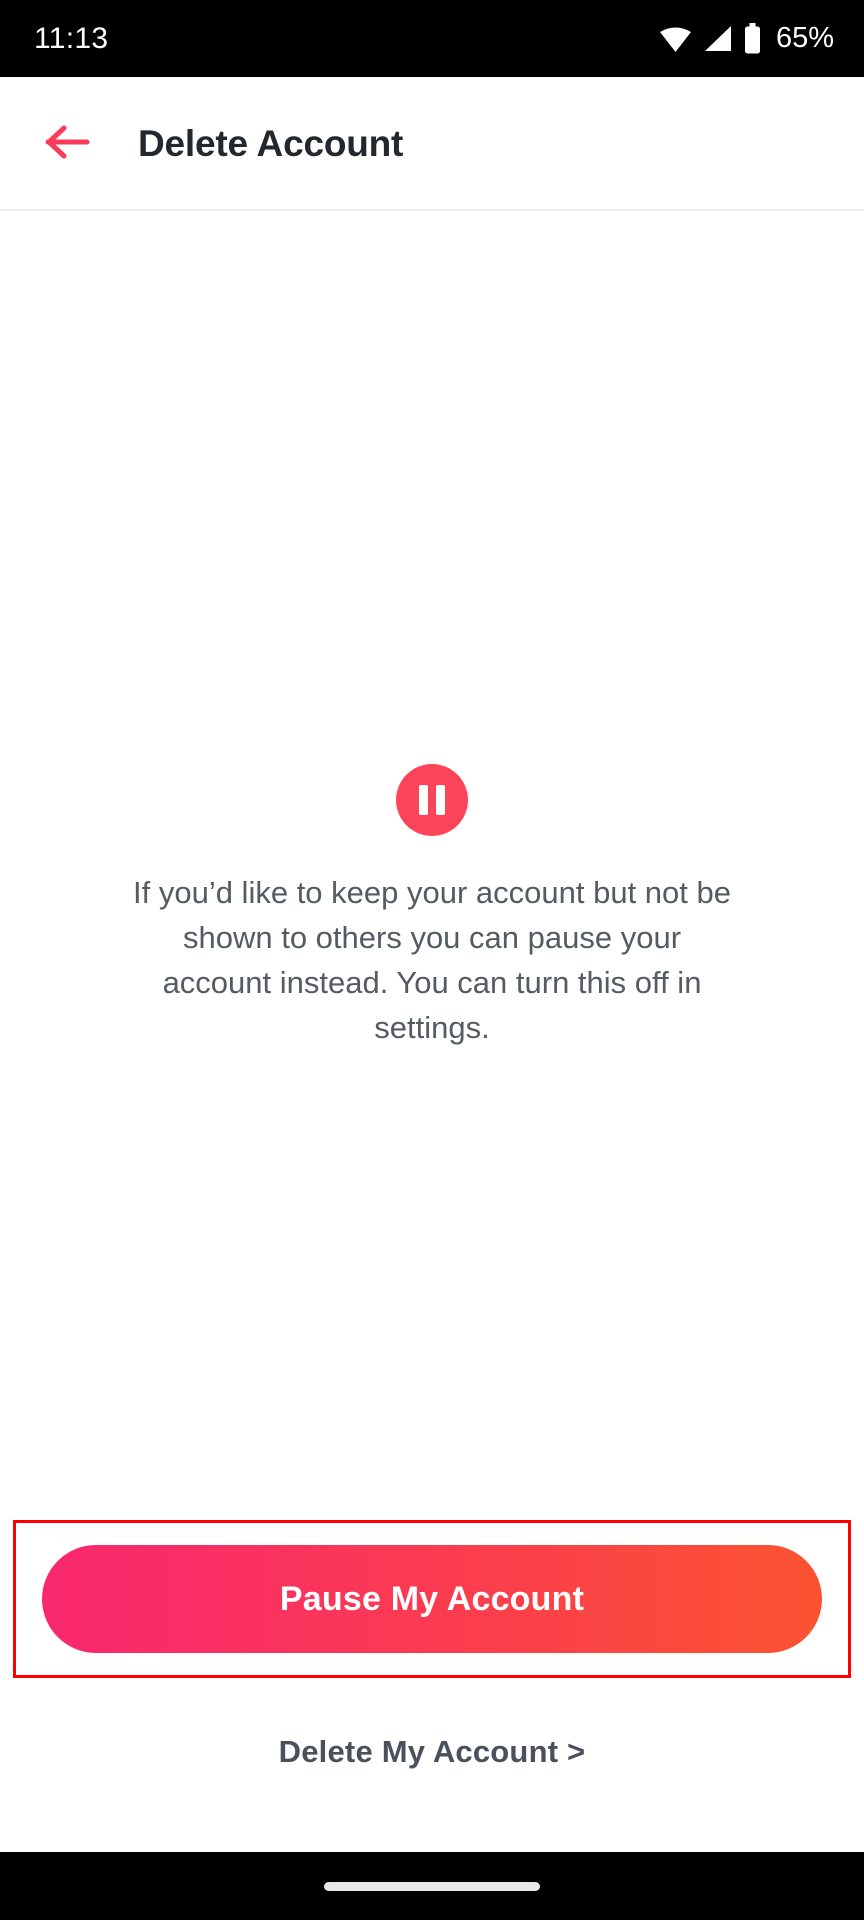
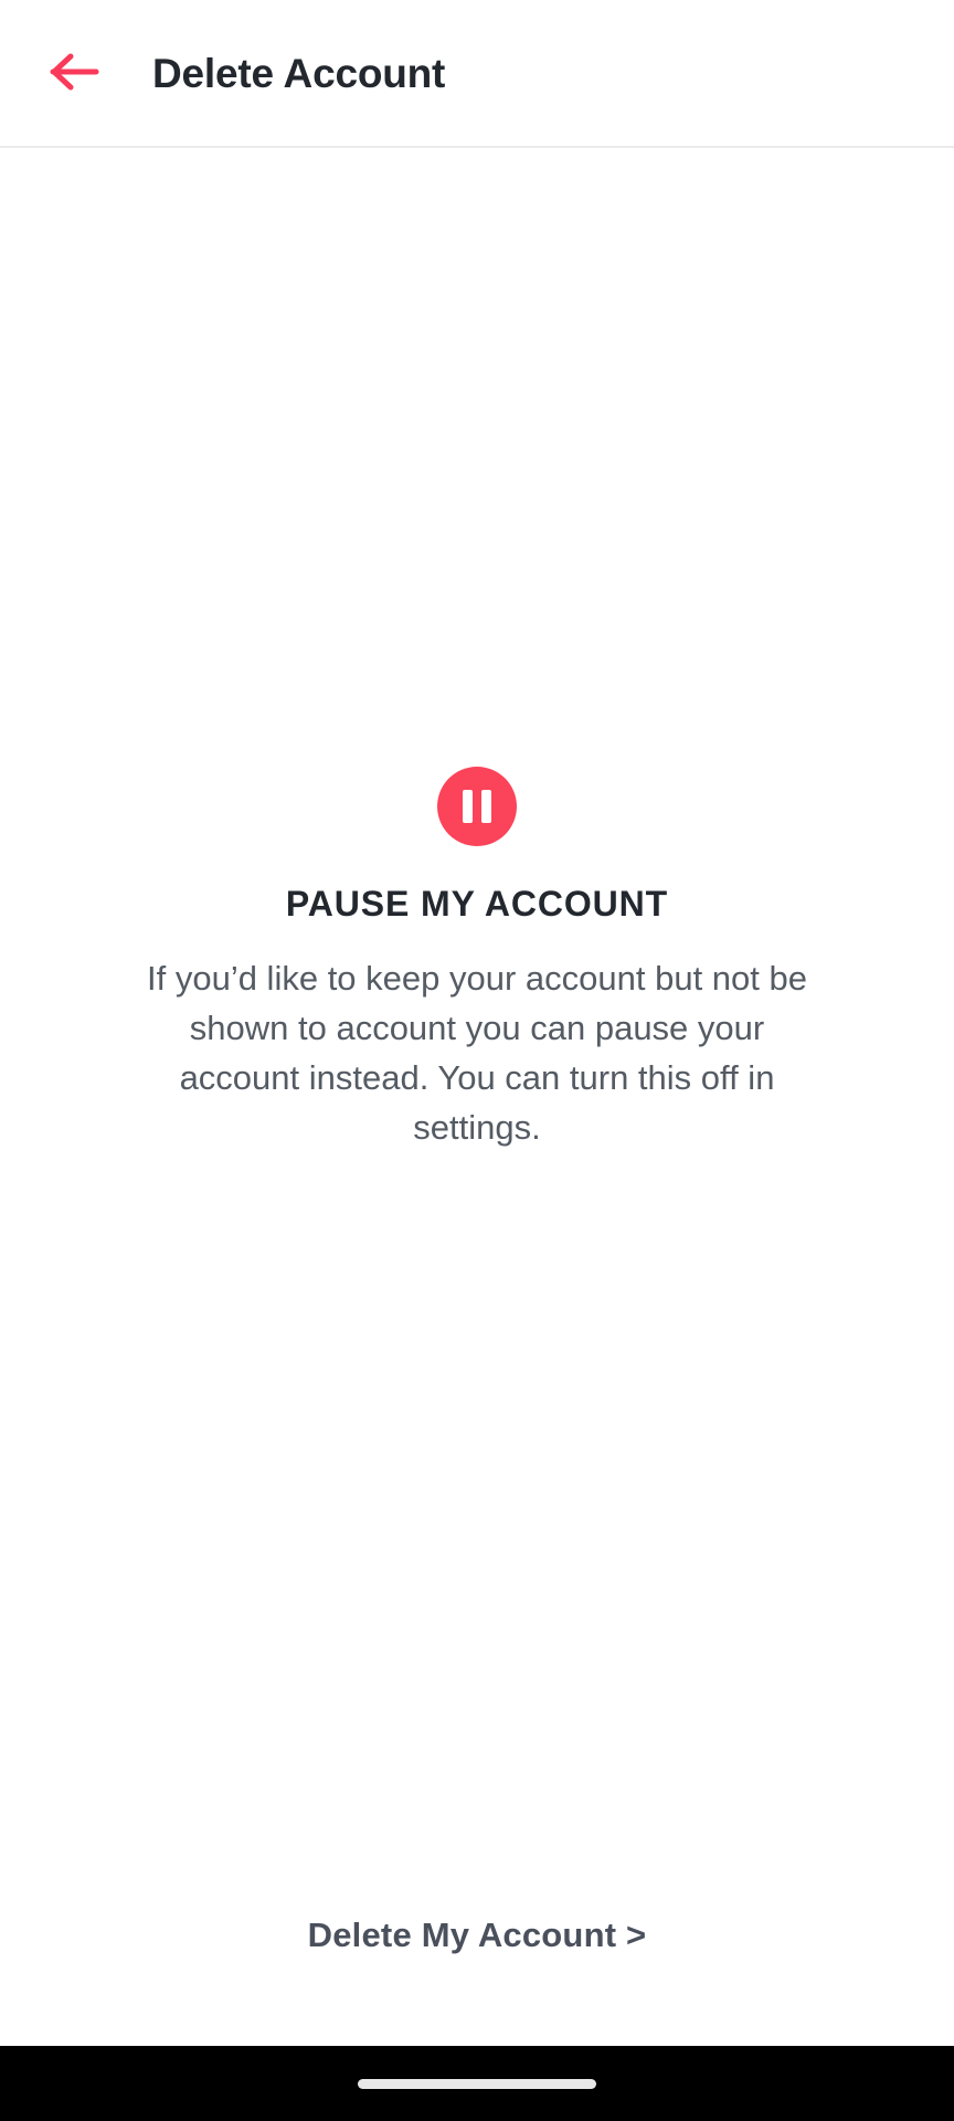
- 11:13
- 65%
  Delete Account
+ PAUSE MY ACCOUNT
- If you’d like to keep your account but not be shown to others you can pause your account instead. You can turn this off in settings.
+ If you’d like to keep your account but not be shown to account you can pause your account instead. You can turn this off in settings.
- Pause My Account
  Delete My Account >
